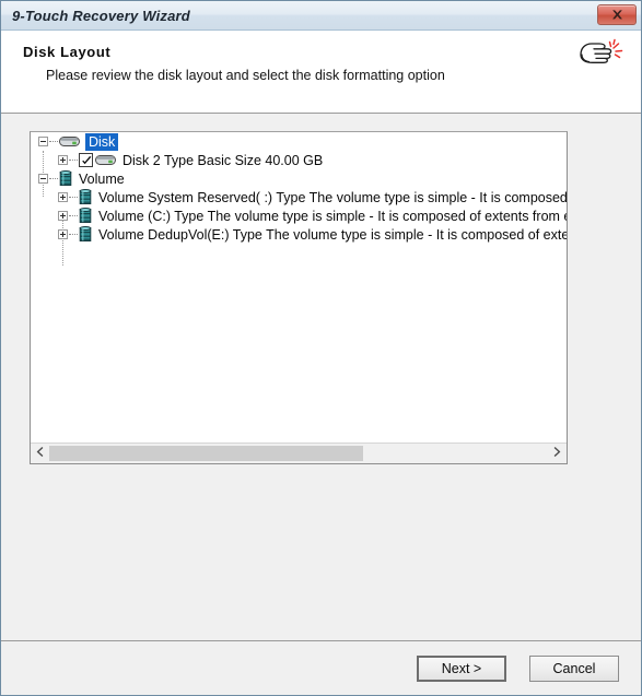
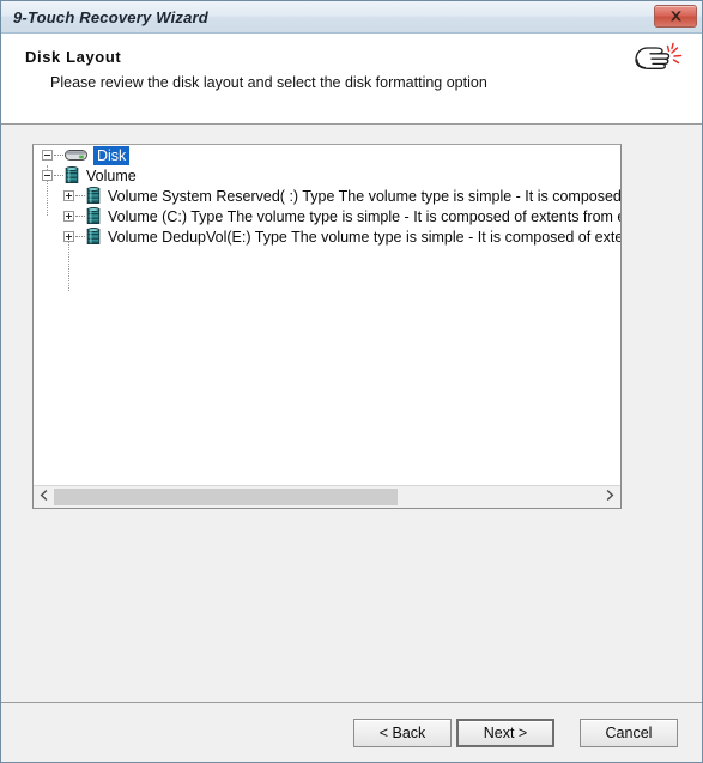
  9-Touch Recovery Wizard
  Disk Layout
  Please review the disk layout and select the disk formatting option
  Disk
- Disk 2 Type Basic Size 40.00 GB
  Volume
  Volume System Reserved( :) Type The volume type is simple - It is composed
  Volume (C:) Type The volume type is simple - It is composed of extents from
  Volume DedupVol(E:) Type The volume type is simple - It is composed of exte
+ < Back
  Next >
  Cancel
